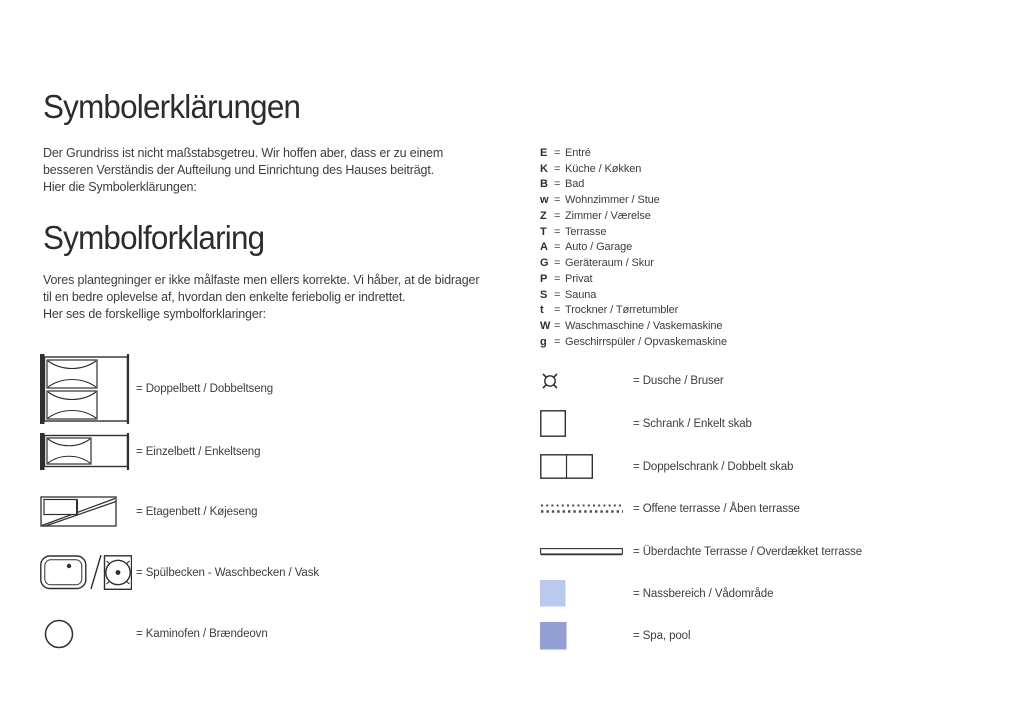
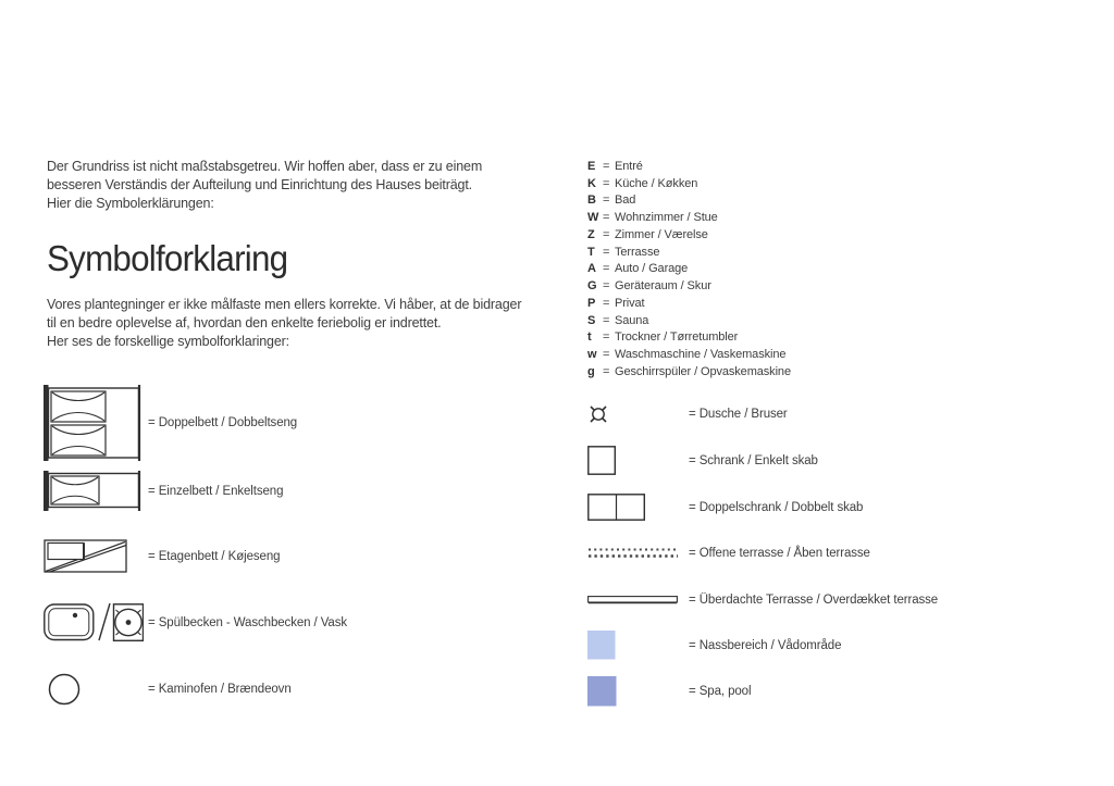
- Symbolerklärungen
  Der Grundriss ist nicht maßstabsgetreu. Wir hoffen aber, dass er zu einem
  besseren Verständis der Aufteilung und Einrichtung des Hauses beiträgt.
  Hier die Symbolerklärungen:
  Symbolforklaring
  Vores plantegninger er ikke målfaste men ellers korrekte. Vi håber, at de bidrager
  til en bedre oplevelse af, hvordan den enkelte feriebolig er indrettet.
  Her ses de forskellige symbolforklaringer:
  E
  =
  Entré
  K
  =
  Küche / Køkken
  B
  =
  Bad
- w
+ W
  =
  Wohnzimmer / Stue
  Z
  =
  Zimmer / Værelse
  T
  =
  Terrasse
  A
  =
  Auto / Garage
  G
  =
  Geräteraum / Skur
  P
  =
  Privat
  S
  =
  Sauna
  t
  =
  Trockner / Tørretumbler
- W
+ w
  =
  Waschmaschine / Vaskemaskine
  g
  =
  Geschirrspüler / Opvaskemaskine
  = Doppelbett / Dobbeltseng
  = Einzelbett / Enkeltseng
  = Etagenbett / Køjeseng
  = Spülbecken - Waschbecken / Vask
  = Kaminofen / Brændeovn
  = Dusche / Bruser
  = Schrank / Enkelt skab
  = Doppelschrank / Dobbelt skab
  = Offene terrasse / Åben terrasse
  = Überdachte Terrasse / Overdækket terrasse
  = Nassbereich / Vådområde
  = Spa, pool
